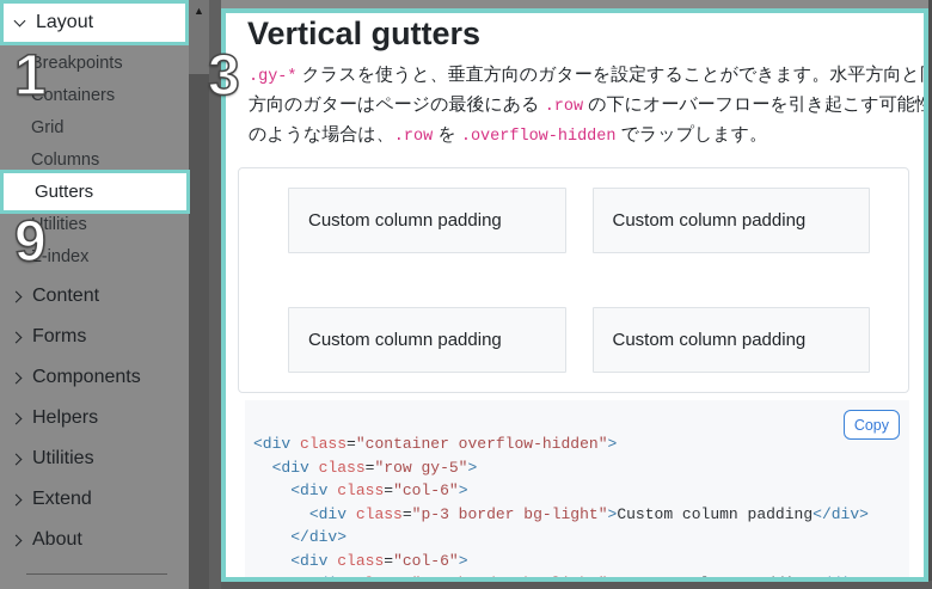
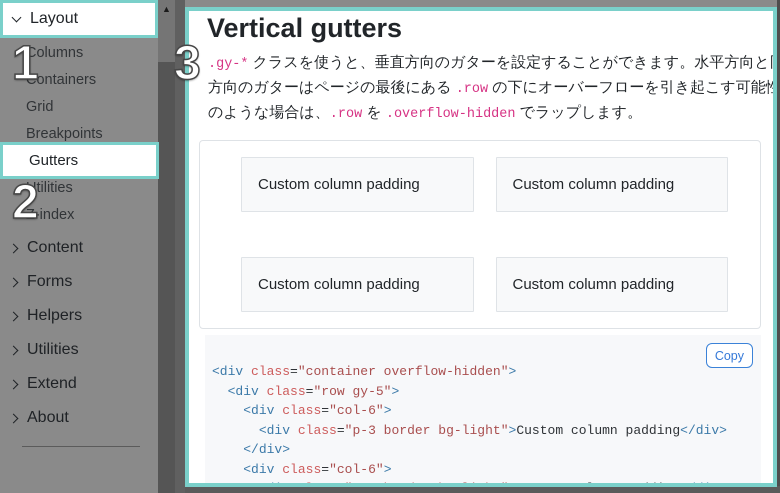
- Breakpoints
+ Columns
  Containers
  Grid
- Columns
+ Breakpoints
  Utilities
  Z-index
  Content
  Forms
- Components
  Helpers
  Utilities
  Extend
  About
  ▲
  Layout
  Gutters
  Vertical gutters
  .gy-* クラスを使うと、垂直方向のガターを設定することができます。水平方向と
  方向のガターはページの最後にある .row の下にオーバーフローを引き起こす可能
  のような場合は、.row を .overflow-hidden でラップします。
  Custom column padding
  Custom column padding
  Custom column padding
  Custom column padding
  Copy
  <div class="container overflow-hidden">
  <div class="row gy-5">
  <div class="col-6">
  <div class="p-3 border bg-light">Custom column padding</div>
  </div>
  <div class="col-6">
  1
- 9
+ 2
  3
